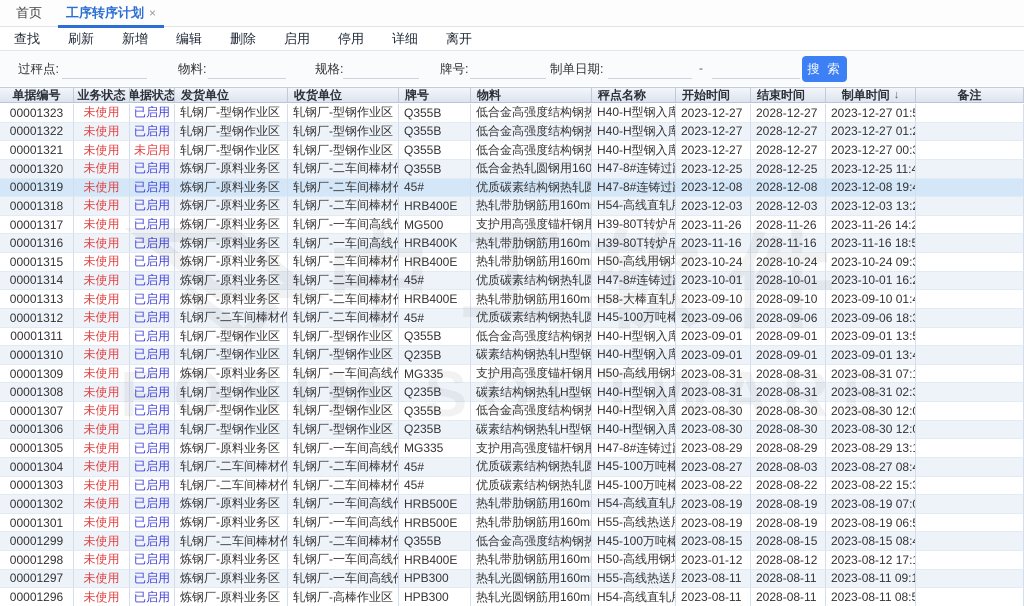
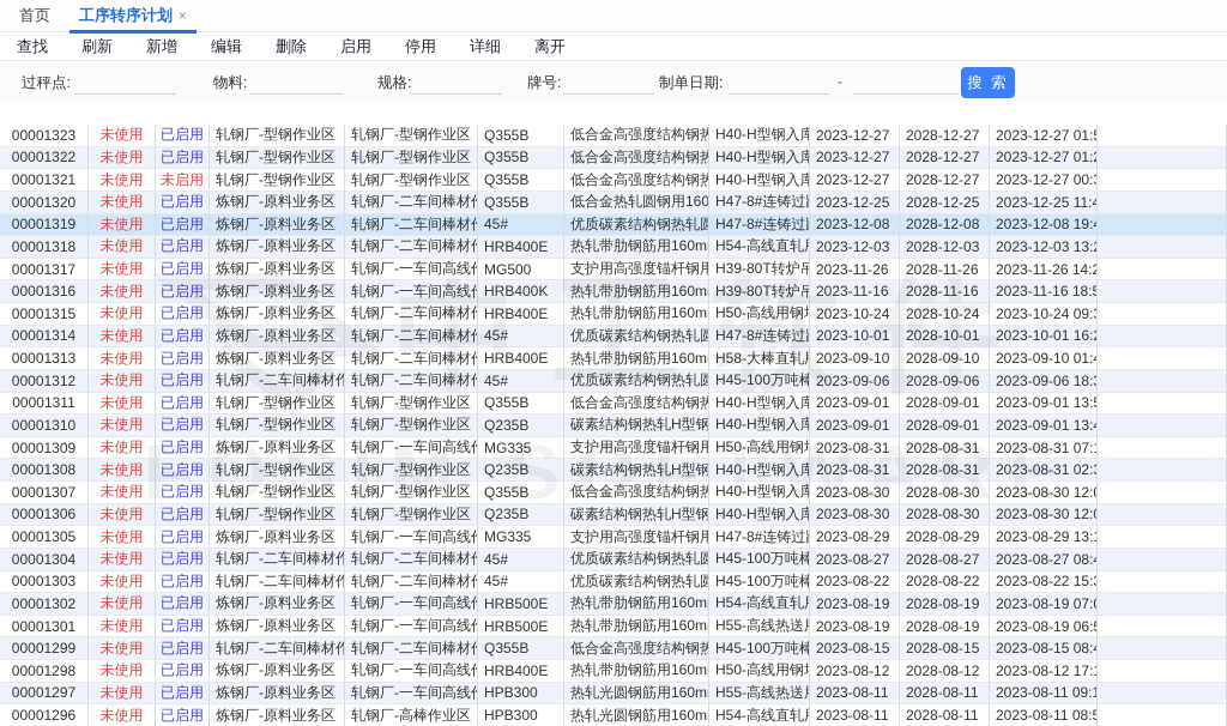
  首页
  工序转序计划
  ×
  查找
  刷新
  新增
  编辑
  删除
  启用
  停用
  详细
  离开
  过秤点:
  物料:
  规格:
  牌号:
  制单日期:
  -
  搜 索
  中工软件
  FOSIM SOFTWARE
- 单据编号
- 业务状态
- 单据状态
- 发货单位
- 收货单位
- 牌号
- 物料
- 秤点名称
- 开始时间
- 结束时间
- 制单时间
- ↓
- 备注
  00001323
  未使用
  已启用
  轧钢厂-型钢作业区
  轧钢厂-型钢作业区
  Q355B
  低合金高强度结构钢热
  H40-H型钢入库
  2023-12-27
  2028-12-27
  2023-12-27 01:5
  00001322
  未使用
  已启用
  轧钢厂-型钢作业区
  轧钢厂-型钢作业区
  Q355B
  低合金高强度结构钢热
  H40-H型钢入库
  2023-12-27
  2028-12-27
  2023-12-27 01:2
  00001321
  未使用
  未启用
  轧钢厂-型钢作业区
  轧钢厂-型钢作业区
  Q355B
  低合金高强度结构钢热
  H40-H型钢入库
  2023-12-27
  2028-12-27
  2023-12-27 00:3
  00001320
  未使用
  已启用
  炼钢厂-原料业务区
  轧钢厂-二车间棒材作
  Q355B
  低合金热轧圆钢用160
  H47-8#连铸过
  2023-12-25
  2028-12-25
  2023-12-25 11:4
  00001319
  未使用
  已启用
  炼钢厂-原料业务区
  轧钢厂-二车间棒材作
  45#
  优质碳素结构钢热轧圆
  H47-8#连铸过
  2023-12-08
  2028-12-08
  2023-12-08 19:4
  00001318
  未使用
  已启用
  炼钢厂-原料业务区
  轧钢厂-二车间棒材作
  HRB400E
  热轧带肋钢筋用160m
  H54-高线直轧
  2023-12-03
  2028-12-03
  2023-12-03 13:2
  00001317
  未使用
  已启用
  炼钢厂-原料业务区
  轧钢厂-一车间高线作
  MG500
  支护用高强度锚杆钢用
  H39-80T转炉吊
  2023-11-26
  2028-11-26
  2023-11-26 14:2
  00001316
  未使用
  已启用
  炼钢厂-原料业务区
  轧钢厂-一车间高线作
  HRB400K
  热轧带肋钢筋用160m
  H39-80T转炉吊
  2023-11-16
  2028-11-16
  2023-11-16 18:5
  00001315
  未使用
  已启用
  炼钢厂-原料业务区
  轧钢厂-二车间棒材作
  HRB400E
  热轧带肋钢筋用160m
  H50-高线用钢
  2023-10-24
  2028-10-24
  2023-10-24 09:3
  00001314
  未使用
  已启用
  炼钢厂-原料业务区
  轧钢厂-二车间棒材作
  45#
  优质碳素结构钢热轧圆
  H47-8#连铸过
  2023-10-01
  2028-10-01
  2023-10-01 16:2
  00001313
  未使用
  已启用
  炼钢厂-原料业务区
  轧钢厂-二车间棒材作
  HRB400E
  热轧带肋钢筋用160m
  H58-大棒直轧
  2023-09-10
  2028-09-10
  2023-09-10 01:4
  00001312
  未使用
  已启用
  轧钢厂-二车间棒材作
  轧钢厂-二车间棒材作
  45#
  优质碳素结构钢热轧圆
  H45-100万吨棒
  2023-09-06
  2028-09-06
  2023-09-06 18:3
  00001311
  未使用
  已启用
  轧钢厂-型钢作业区
  轧钢厂-型钢作业区
  Q355B
  低合金高强度结构钢热
  H40-H型钢入库
  2023-09-01
  2028-09-01
  2023-09-01 13:5
  00001310
  未使用
  已启用
  轧钢厂-型钢作业区
  轧钢厂-型钢作业区
  Q235B
  碳素结构钢热轧H型钢
  H40-H型钢入库
  2023-09-01
  2028-09-01
  2023-09-01 13:4
  00001309
  未使用
  已启用
  炼钢厂-原料业务区
  轧钢厂-一车间高线作
  MG335
  支护用高强度锚杆钢用
  H50-高线用钢
  2023-08-31
  2028-08-31
  2023-08-31 07:1
  00001308
  未使用
  已启用
  轧钢厂-型钢作业区
  轧钢厂-型钢作业区
  Q235B
  碳素结构钢热轧H型钢
  H40-H型钢入库
  2023-08-31
  2028-08-31
  2023-08-31 02:3
  00001307
  未使用
  已启用
  轧钢厂-型钢作业区
  轧钢厂-型钢作业区
  Q355B
  低合金高强度结构钢热
  H40-H型钢入库
  2023-08-30
  2028-08-30
  2023-08-30 12:0
  00001306
  未使用
  已启用
  轧钢厂-型钢作业区
  轧钢厂-型钢作业区
  Q235B
  碳素结构钢热轧H型钢
  H40-H型钢入库
  2023-08-30
  2028-08-30
  2023-08-30 12:0
  00001305
  未使用
  已启用
  炼钢厂-原料业务区
  轧钢厂-一车间高线作
  MG335
  支护用高强度锚杆钢用
  H47-8#连铸过
  2023-08-29
  2028-08-29
  2023-08-29 13:1
  00001304
  未使用
  已启用
  轧钢厂-二车间棒材作
  轧钢厂-二车间棒材作
  45#
  优质碳素结构钢热轧圆
  H45-100万吨棒
  2023-08-27
- 2028-08-03
+ 2028-08-27
  2023-08-27 08:4
  00001303
  未使用
  已启用
  轧钢厂-二车间棒材作
  轧钢厂-二车间棒材作
  45#
  优质碳素结构钢热轧圆
  H45-100万吨棒
  2023-08-22
  2028-08-22
  2023-08-22 15:3
  00001302
  未使用
  已启用
  炼钢厂-原料业务区
  轧钢厂-一车间高线作
  HRB500E
  热轧带肋钢筋用160m
  H54-高线直轧
  2023-08-19
  2028-08-19
  2023-08-19 07:0
  00001301
  未使用
  已启用
  炼钢厂-原料业务区
  轧钢厂-一车间高线作
  HRB500E
  热轧带肋钢筋用160m
  H55-高线热送
  2023-08-19
  2028-08-19
  2023-08-19 06:5
  00001299
  未使用
  已启用
  轧钢厂-二车间棒材作
  轧钢厂-二车间棒材作
  Q355B
  低合金高强度结构钢热
  H45-100万吨棒
  2023-08-15
  2028-08-15
  2023-08-15 08:4
  00001298
  未使用
  已启用
  炼钢厂-原料业务区
  轧钢厂-一车间高线作
  HRB400E
  热轧带肋钢筋用160m
  H50-高线用钢
- 2023-01-12
+ 2023-08-12
  2028-08-12
  2023-08-12 17:1
  00001297
  未使用
  已启用
  炼钢厂-原料业务区
  轧钢厂-一车间高线作
  HPB300
  热轧光圆钢筋用160m
  H55-高线热送
  2023-08-11
  2028-08-11
  2023-08-11 09:1
  00001296
  未使用
  已启用
  炼钢厂-原料业务区
  轧钢厂-高棒作业区
  HPB300
  热轧光圆钢筋用160m
  H54-高线直轧
  2023-08-11
  2028-08-11
  2023-08-11 08:5
